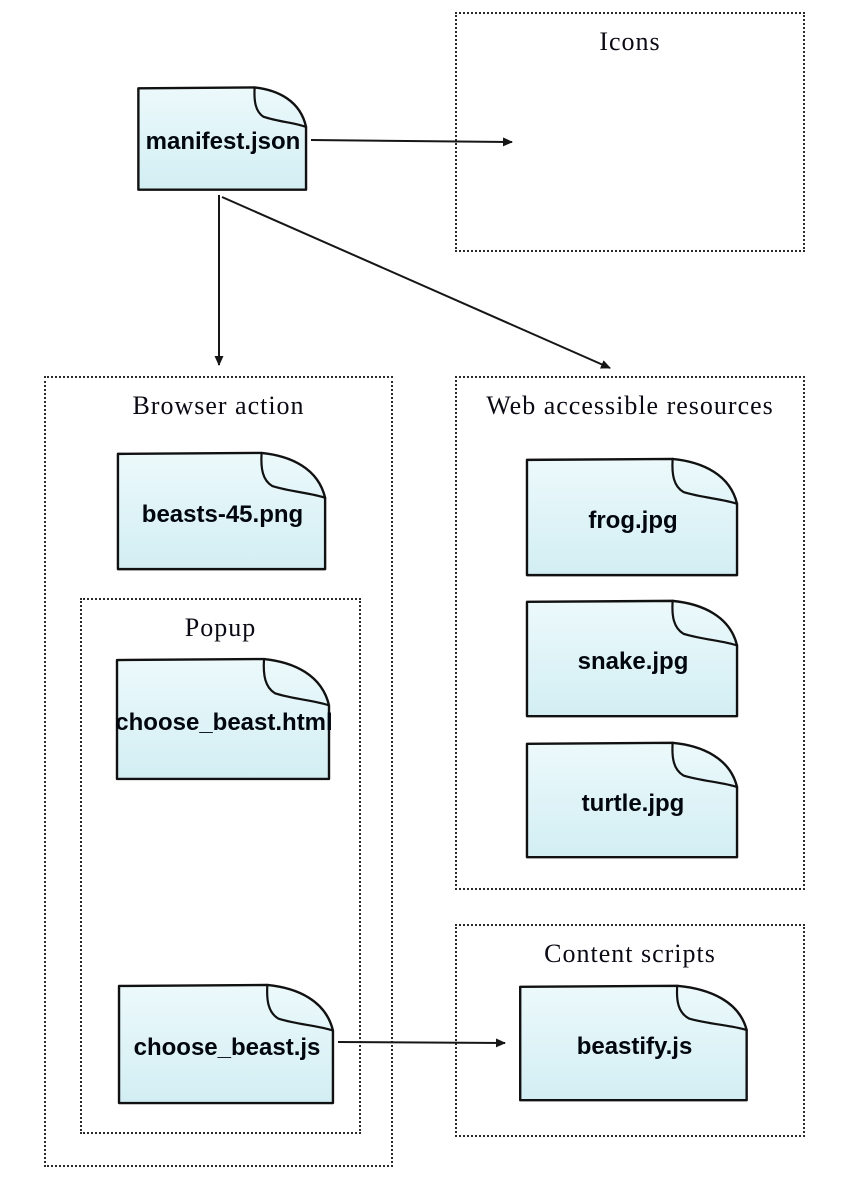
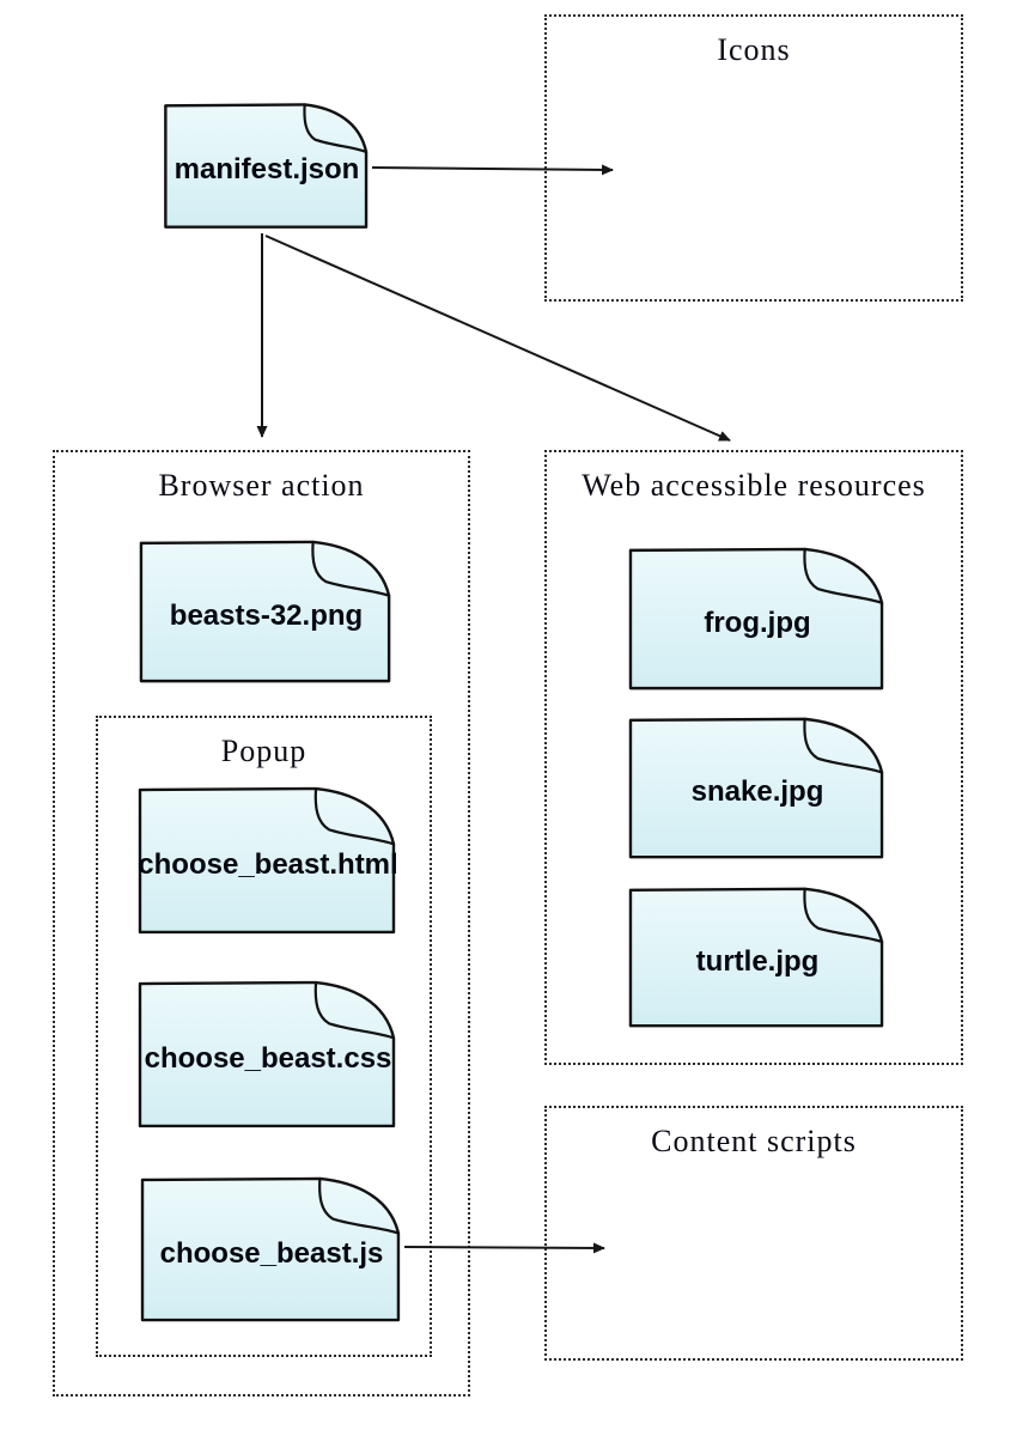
  manifest.json
  Icons
  Browser action
- beasts-45.png
+ beasts-32.png
  Popup
  choose_beast.html
+ choose_beast.css
  choose_beast.js
  Web accessible resources
  frog.jpg
  snake.jpg
  turtle.jpg
  Content scripts
- beastify.js
